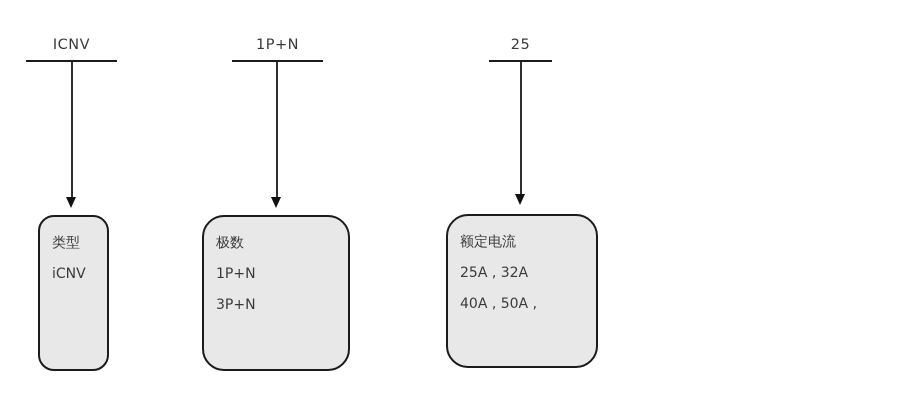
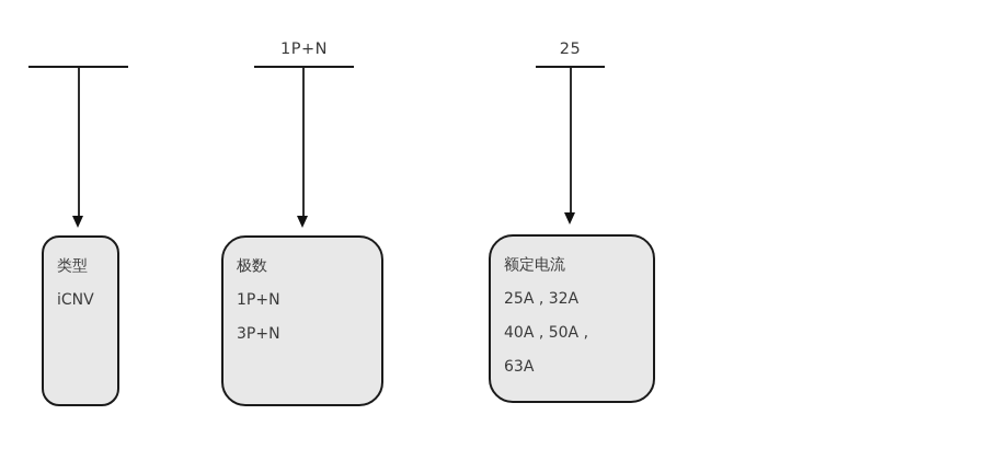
- ICNV
  类型
  iCNV
  1P+N
  极数
  1P+N
  3P+N
  25
  额定电流
  25A , 32A
  40A , 50A ,
+ 63A
